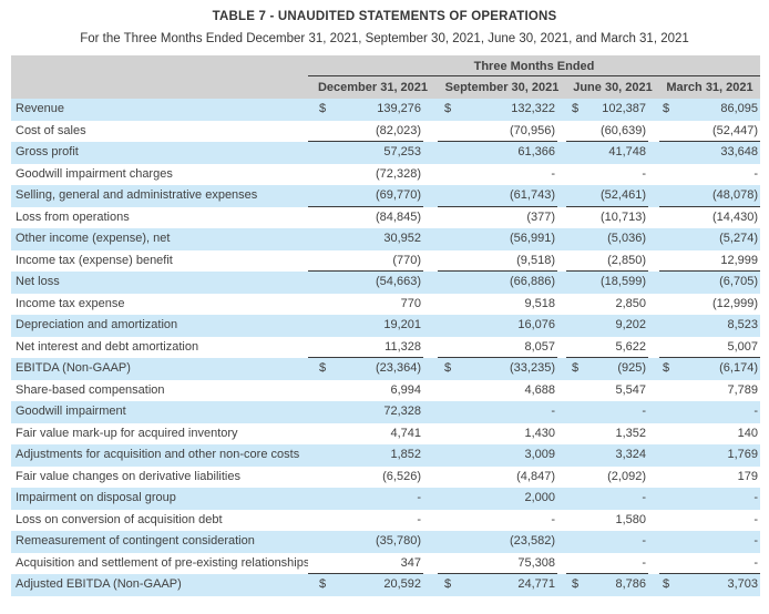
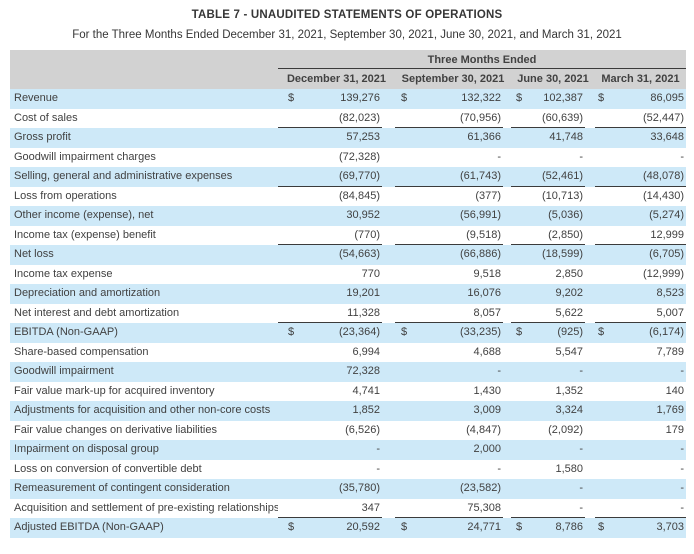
  TABLE 7 - UNAUDITED STATEMENTS OF OPERATIONS
  For the Three Months Ended December 31, 2021, September 30, 2021, June 30, 2021, and March 31, 2021
  Three Months Ended
  December 31, 2021
  September 30, 2021
  June 30, 2021
  March 31, 2021
  Revenue
  $
  139,276
  $
  132,322
  $
  102,387
  $
  86,095
  Cost of sales
  (82,023)
  (70,956)
  (60,639)
  (52,447)
  Gross profit
  57,253
  61,366
  41,748
  33,648
  Goodwill impairment charges
  (72,328)
  -
  -
  -
  Selling, general and administrative expenses
  (69,770)
  (61,743)
  (52,461)
  (48,078)
  Loss from operations
  (84,845)
  (377)
  (10,713)
  (14,430)
  Other income (expense), net
  30,952
  (56,991)
  (5,036)
  (5,274)
  Income tax (expense) benefit
  (770)
  (9,518)
  (2,850)
  12,999
  Net loss
  (54,663)
  (66,886)
  (18,599)
  (6,705)
  Income tax expense
  770
  9,518
  2,850
  (12,999)
  Depreciation and amortization
  19,201
  16,076
  9,202
  8,523
  Net interest and debt amortization
  11,328
  8,057
  5,622
  5,007
  EBITDA (Non-GAAP)
  $
  (23,364)
  $
  (33,235)
  $
  (925)
  $
  (6,174)
  Share-based compensation
  6,994
  4,688
  5,547
  7,789
  Goodwill impairment
  72,328
  -
  -
  -
  Fair value mark-up for acquired inventory
  4,741
  1,430
  1,352
  140
  Adjustments for acquisition and other non-core costs
  1,852
  3,009
  3,324
  1,769
  Fair value changes on derivative liabilities
  (6,526)
  (4,847)
  (2,092)
  179
  Impairment on disposal group
  -
  2,000
  -
  -
- Loss on conversion of acquisition debt
+ Loss on conversion of convertible debt
  -
  -
  1,580
  -
  Remeasurement of contingent consideration
  (35,780)
  (23,582)
  -
  -
  Acquisition and settlement of pre-existing relationships
  347
  75,308
  -
  -
  Adjusted EBITDA (Non-GAAP)
  $
  20,592
  $
  24,771
  $
  8,786
  $
  3,703
